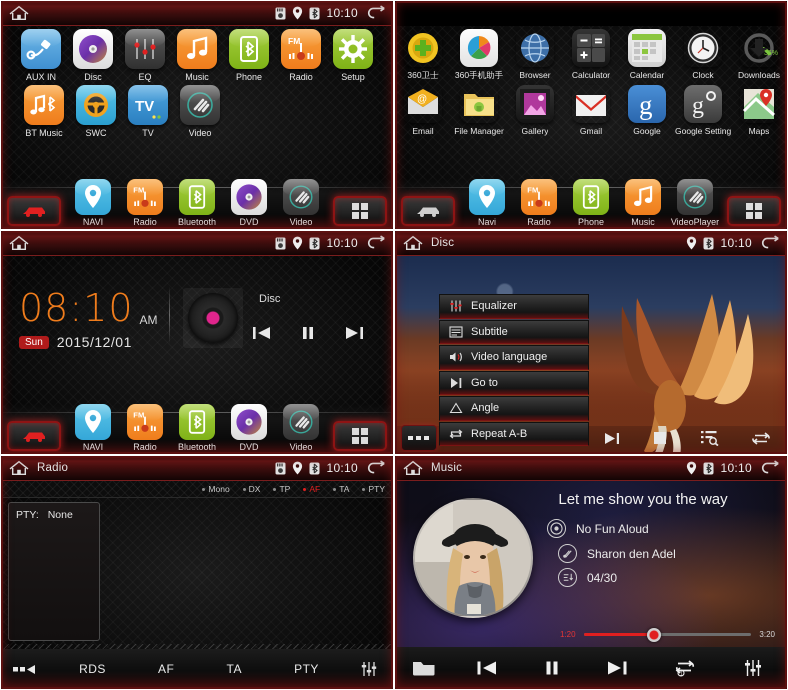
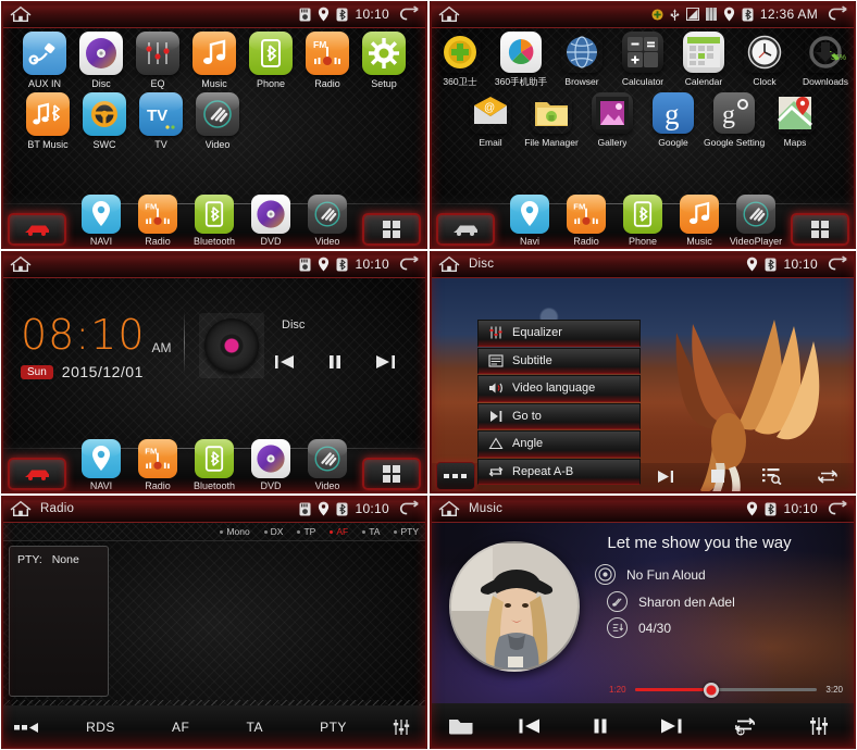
  10:10
  AUX IN
  Disc
  EQ
  Music
  Phone
  Radio
  Setup
  BT Music
  SWC
  TV
  TV
  Video
  NAVI
  Radio
  Bluetooth
  DVD
  Video
+ 12:36 AM
  360卫士
  360手机助手
  Browser
  Calculator
  Calendar
  Clock
  Downloads
  @
  Email
  File Manager
  Gallery
- Gmail
  g
  Google
  g
  Google Setting
  Maps
  Navi
  Radio
  Phone
  Music
  VideoPlayer
  10:10
  08:10
  AM
  Sun
  2015/12/01
  Disc
  NAVI
  Radio
  Bluetooth
  DVD
  Video
  Disc
  10:10
  Equalizer
  Subtitle
  Video language
  Go to
  Angle
  Repeat A-B
  Radio
  10:10
  Mono
  DX
  TP
  AF
  TA
  PTY
  PTY: None
  RDS
  AF
  TA
  PTY
  Music
  10:10
  Let me show you the way
  No Fun Aloud
  Sharon den Adel
  04/30
  1:20
  3:20
